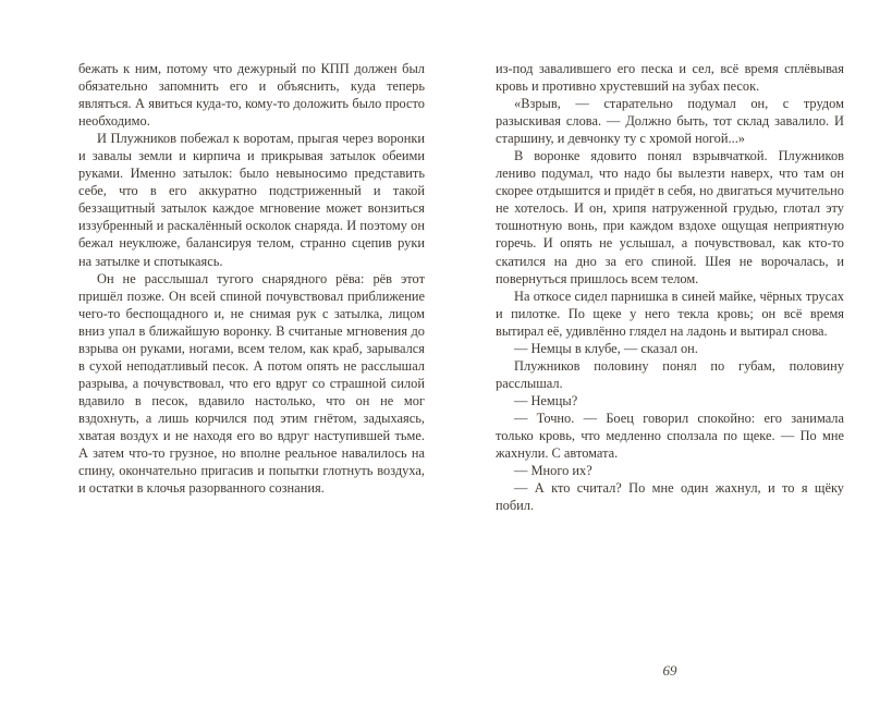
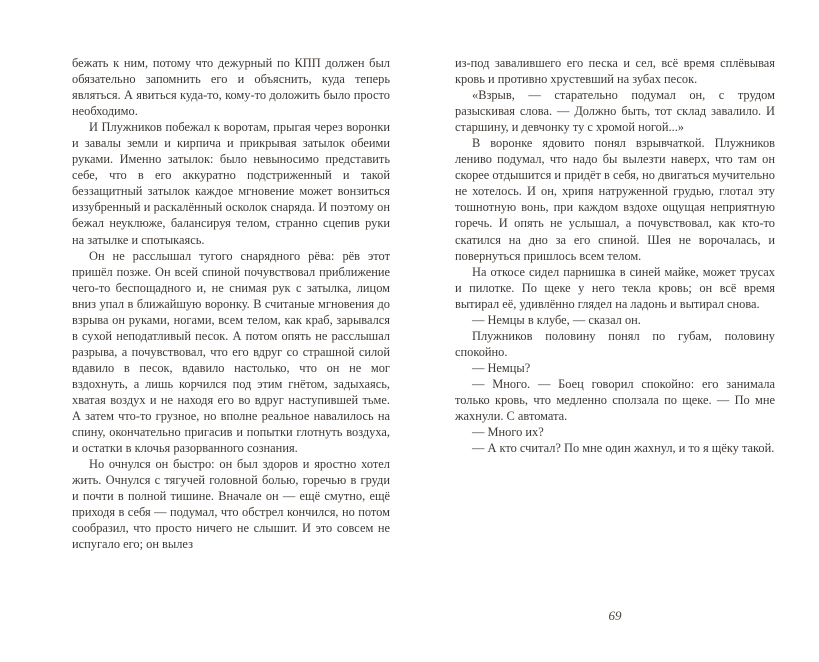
  бежать к ним, потому что дежурный по КПП должен был обязательно запомнить его и объяснить, куда теперь являться. А явиться куда-то, кому-то доложить было просто необходимо.
  И Плужников побежал к воротам, прыгая через воронки и завалы земли и кирпича и прикрывая затылок обеими руками. Именно затылок: было невыносимо представить себе, что в его аккуратно подстриженный и такой беззащитный затылок каждое мгновение может вонзиться иззубренный и раскалённый осколок снаряда. И поэтому он бежал неуклюже, балансируя телом, странно сцепив руки на затылке и спотыкаясь.
  Он не расслышал тугого снарядного рёва: рёв этот пришёл позже. Он всей спиной почувствовал приближение чего-то беспощадного и, не снимая рук с затылка, лицом вниз упал в ближайшую воронку. В считаные мгновения до взрыва он руками, ногами, всем телом, как краб, зарывался в сухой неподатливый песок. А потом опять не расслышал разрыва, а почувствовал, что его вдруг со страшной силой вдавило в песок, вдавило настолько, что он не мог вздохнуть, а лишь корчился под этим гнётом, задыхаясь, хватая воздух и не находя его во вдруг наступившей тьме. А затем что-то грузное, но вполне реальное навалилось на спину, окончательно пригасив и попытки глотнуть воздуха, и остатки в клочья разорванного сознания.
+ Но очнулся он быстро: он был здоров и яростно хотел жить. Очнулся с тягучей головной болью, горечью в груди и почти в полной тишине. Вначале он — ещё смутно, ещё приходя в себя — подумал, что обстрел кончился, но потом сообразил, что просто ничего не слышит. И это совсем не испугало его; он вылез
  из-под завалившего его песка и сел, всё время сплёвывая кровь и противно хрустевший на зубах песок.
  «Взрыв, — старательно подумал он, с трудом разыскивая слова. — Должно быть, тот склад завалило. И старшину, и девчонку ту с хромой ногой...»
  В воронке ядовито понял взрывчаткой. Плужников лениво подумал, что надо бы вылезти наверх, что там он скорее отдышится и придёт в себя, но двигаться мучительно не хотелось. И он, хрипя натруженной грудью, глотал эту тошнотную вонь, при каждом вздохе ощущая неприятную горечь. И опять не услышал, а почувствовал, как кто-то скатился на дно за его спиной. Шея не ворочалась, и повернуться пришлось всем телом.
- На откосе сидел парнишка в синей майке, чёрных трусах и пилотке. По щеке у него текла кровь; он всё время вытирал её, удивлённо глядел на ладонь и вытирал снова.
+ На откосе сидел парнишка в синей майке, может трусах и пилотке. По щеке у него текла кровь; он всё время вытирал её, удивлённо глядел на ладонь и вытирал снова.
  — Немцы в клубе, — сказал он.
- Плужников половину понял по губам, половину расслышал.
+ Плужников половину понял по губам, половину спокойно.
  — Немцы?
- — Точно. — Боец говорил спокойно: его занимала только кровь, что медленно сползала по щеке. — По мне жахнули. С автомата.
+ — Много. — Боец говорил спокойно: его занимала только кровь, что медленно сползала по щеке. — По мне жахнули. С автомата.
  — Много их?
- — А кто считал? По мне один жахнул, и то я щёку побил.
+ — А кто считал? По мне один жахнул, и то я щёку такой.
  69
